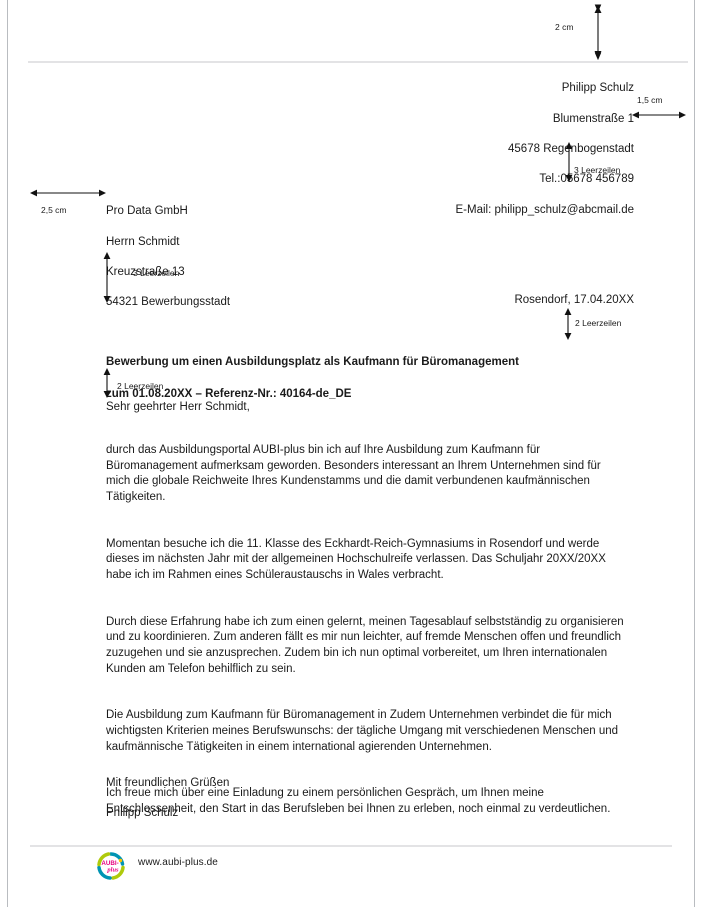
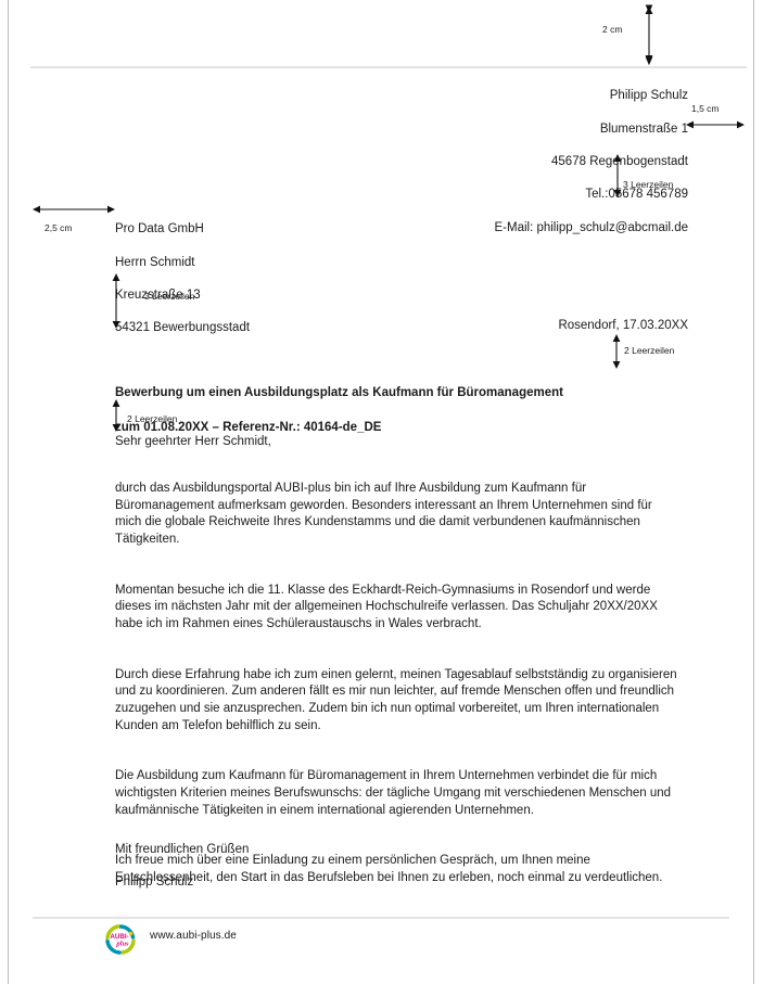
  Philipp Schulz
  Blumenstraße 1
  45678 Regenbogenstadt
  Tel.:0678 456789
  E-Mail: philipp_schulz@abcmail.de
  Pro Data GmbH
  Herrn Schmidt
  Kreuzstraße 13
  54321 Bewerbungsstadt
- Rosendorf, 17.04.20XX
+ Rosendorf, 17.03.20XX
  Bewerbung um einen Ausbildungsplatz als Kaufmann für Büromanagement
  um 01.08.20XX – Referenz-Nr.: 40164-de_DE
  Sehr geehrter Herr Schmidt,
  durch das Ausbildungsportal AUBI-plus bin ich auf Ihre Ausbildung zum Kaufmann für Büromanagement aufmerksam geworden. Besonders interessant an Ihrem Unternehmen sind für mich die globale Reichweite Ihres Kundenstamms und die damit verbundenen kaufmännischen Tätigkeiten.
  Momentan besuche ich die 11. Klasse des Eckhardt-Reich-Gymnasiums in Rosendorf und werde dieses im nächsten Jahr mit der allgemeinen Hochschulreife verlassen. Das Schuljahr 20XX/20XX habe ich im Rahmen eines Schüleraustauschs in Wales verbracht.
  Durch diese Erfahrung habe ich zum einen gelernt, meinen Tagesablauf selbstständig zu organisieren und zu koordinieren. Zum anderen fällt es mir nun leichter, auf fremde Menschen offen und freundlich zuzugehen und sie anzusprechen. Zudem bin ich nun optimal vorbereitet, um Ihren internationalen Kunden am Telefon behilflich zu sein.
- Die Ausbildung zum Kaufmann für Büromanagement in Zudem Unternehmen verbindet die für mich wichtigsten Kriterien meines Berufswunschs: der tägliche Umgang mit verschiedenen Menschen und kaufmännische Tätigkeiten in einem international agierenden Unternehmen.
+ Die Ausbildung zum Kaufmann für Büromanagement in Ihrem Unternehmen verbindet die für mich wichtigsten Kriterien meines Berufswunschs: der tägliche Umgang mit verschiedenen Menschen und kaufmännische Tätigkeiten in einem international agierenden Unternehmen.
  Ich freue mich über eine Einladung zu einem persönlichen Gespräch, um Ihnen meine Entschlossenheit, den Start in das Berufsleben bei Ihnen zu erleben, noch einmal zu verdeutlichen.
  Mit freundlichen Grüßen
  Philipp Schulz
  2 cm
  1,5 cm
  3 Leerzeilen
  2,5 cm
  3 Leerzeilen
  2 Leerzeilen
  2 Leerzeilen
  www.aubi-plus.de
